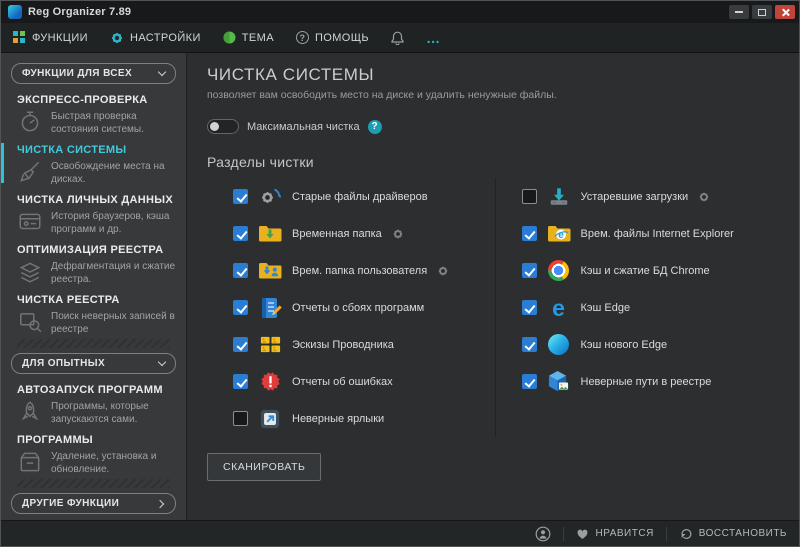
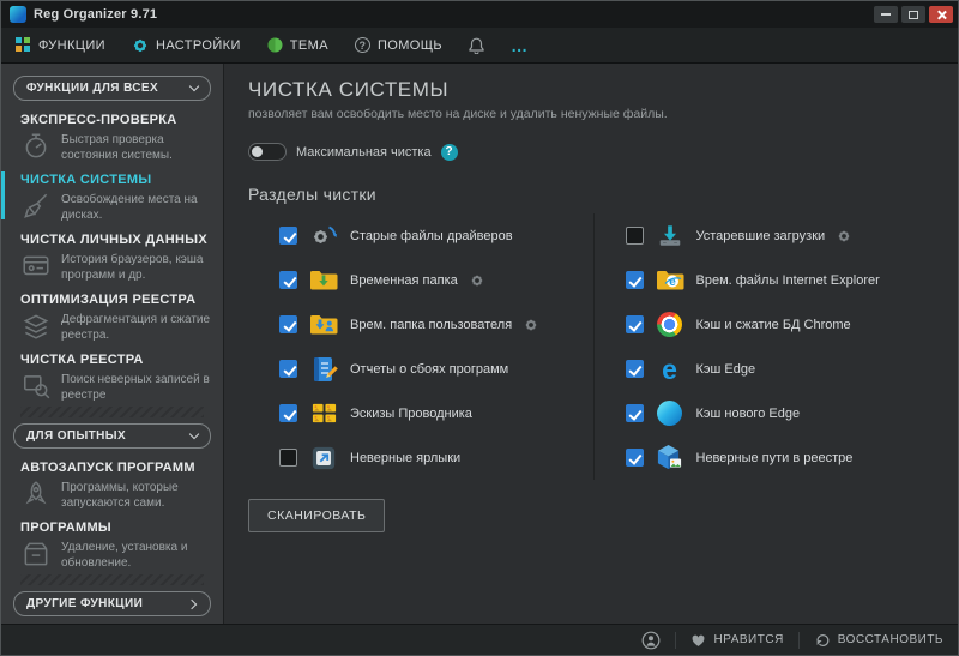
- Reg Organizer 7.89
+ Reg Organizer 9.71
  ФУНКЦИИ
  НАСТРОЙКИ
  ТЕМА
  ?
  ПОМОЩЬ
  …
  ФУНКЦИИ ДЛЯ ВСЕХ
  ЭКСПРЕСС-ПРОВЕРКА
  Быстрая проверка состояния системы.
  ЧИСТКА СИСТЕМЫ
  Освобождение места на дисках.
  ЧИСТКА ЛИЧНЫХ ДАННЫХ
  История браузеров, кэша программ и др.
  ОПТИМИЗАЦИЯ РЕЕСТРА
  Дефрагментация и сжатие реестра.
  ЧИСТКА РЕЕСТРА
  Поиск неверных записей в реестре
  ДЛЯ ОПЫТНЫХ
  АВТОЗАПУСК ПРОГРАММ
  Программы, которые запускаются сами.
  ПРОГРАММЫ
  Удаление, установка и обновление.
  ДРУГИЕ ФУНКЦИИ
  ЧИСТКА СИСТЕМЫ
  позволяет вам освободить место на диске и удалить ненужные файлы.
  Максимальная чистка
  ?
  Разделы чистки
  Старые файлы драйверов
  Временная папка
  Врем. папка пользователя
  Отчеты о сбоях программ
  Эскизы Проводника
- Отчеты об ошибках
  Неверные ярлыки
  Устаревшие загрузки
  e
  Врем. файлы Internet Explorer
  Кэш и сжатие БД Chrome
  e
  Кэш Edge
  Кэш нового Edge
  Неверные пути в реестре
  СКАНИРОВАТЬ
  НРАВИТСЯ
  ВОССТАНОВИТЬ
